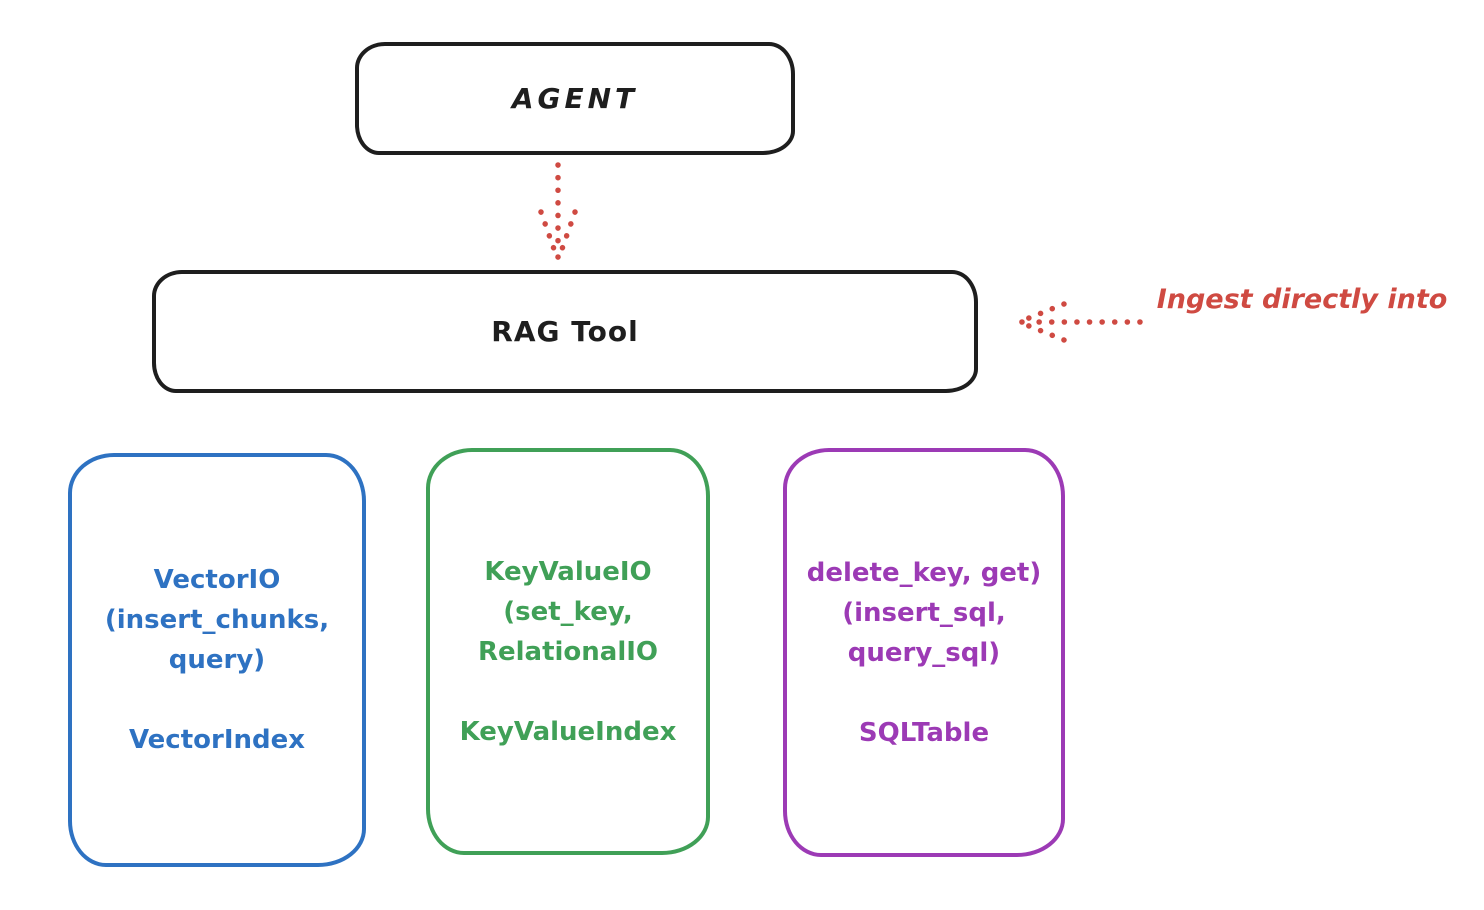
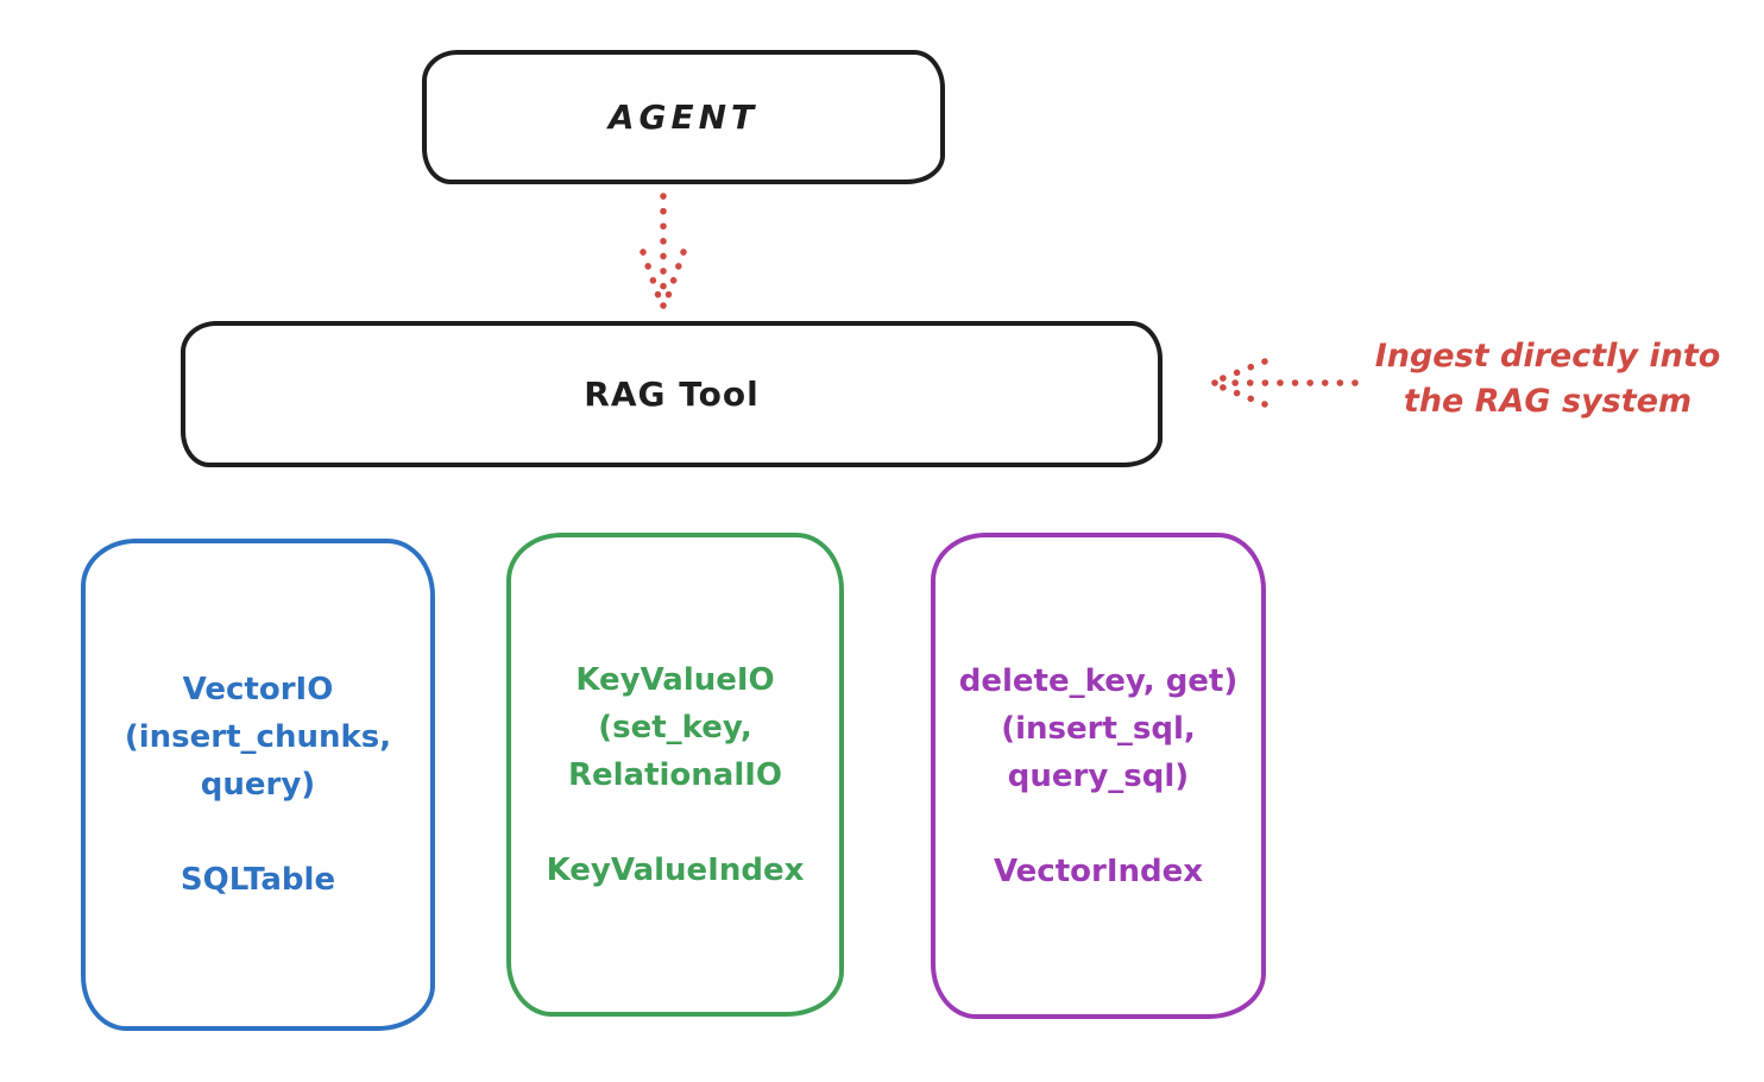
  AGENT
  RAG Tool
  Ingest directly into
+ the RAG system
  VectorIO
  (insert_chunks,
  query)
- VectorIndex
+ SQLTable
  KeyValueIO
  (set_key,
  RelationalIO
  KeyValueIndex
  delete_key, get)
  (insert_sql,
  query_sql)
- SQLTable
+ VectorIndex
